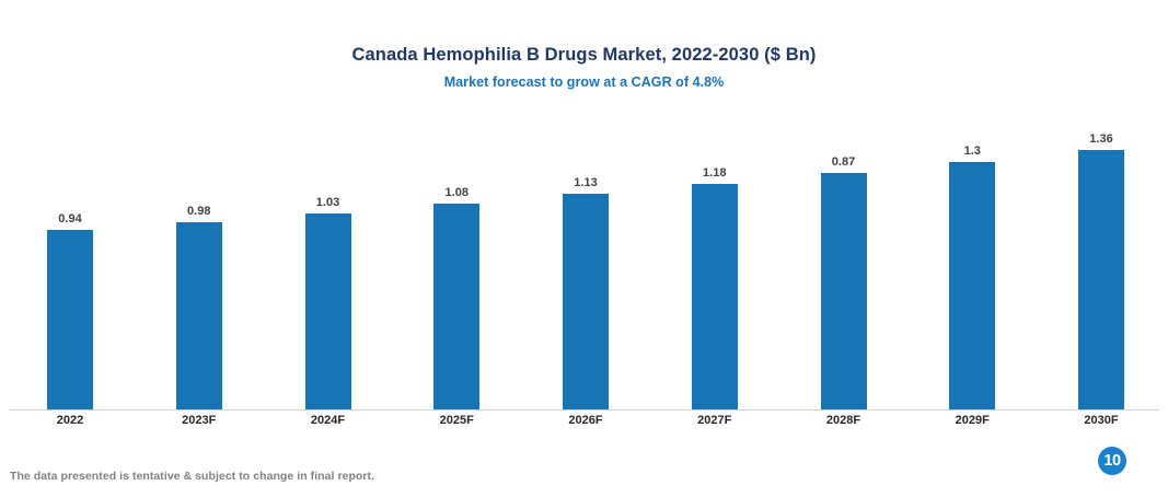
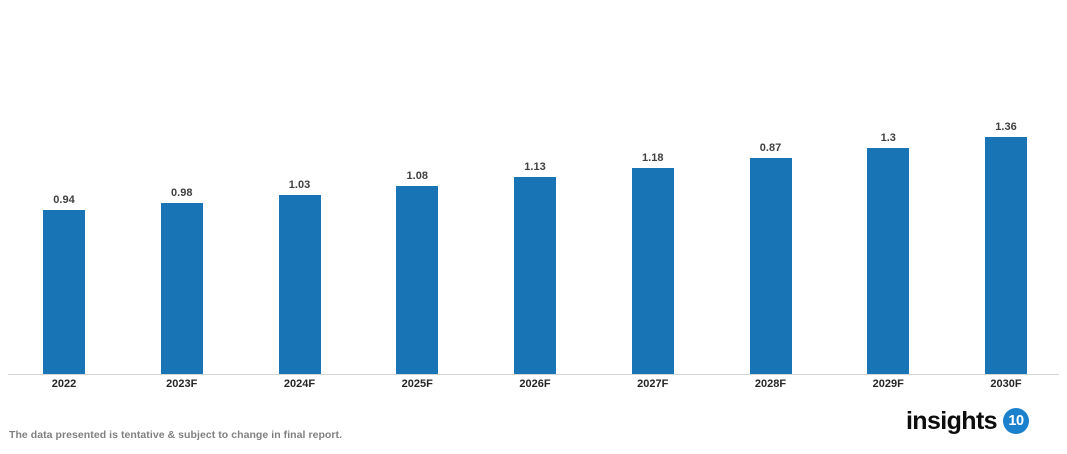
- Canada Hemophilia B Drugs Market, 2022-2030 ($ Bn)
- Market forecast to grow at a CAGR of 4.8%
  0.94
  0.98
  1.03
  1.08
  1.13
  1.18
  0.87
  1.3
  1.36
  2022
  2023F
  2024F
  2025F
  2026F
  2027F
  2028F
  2029F
  2030F
  The data presented is tentative & subject to change in final report.
+ insights
  10
